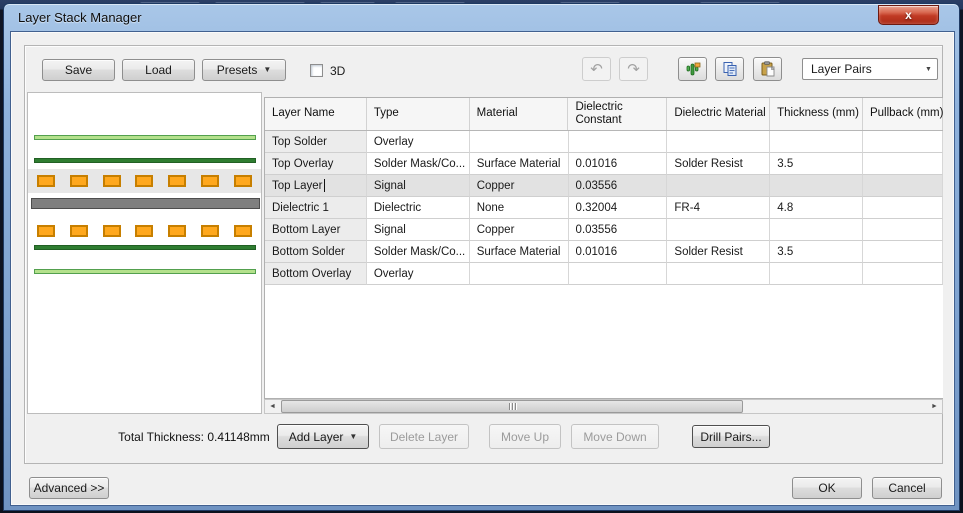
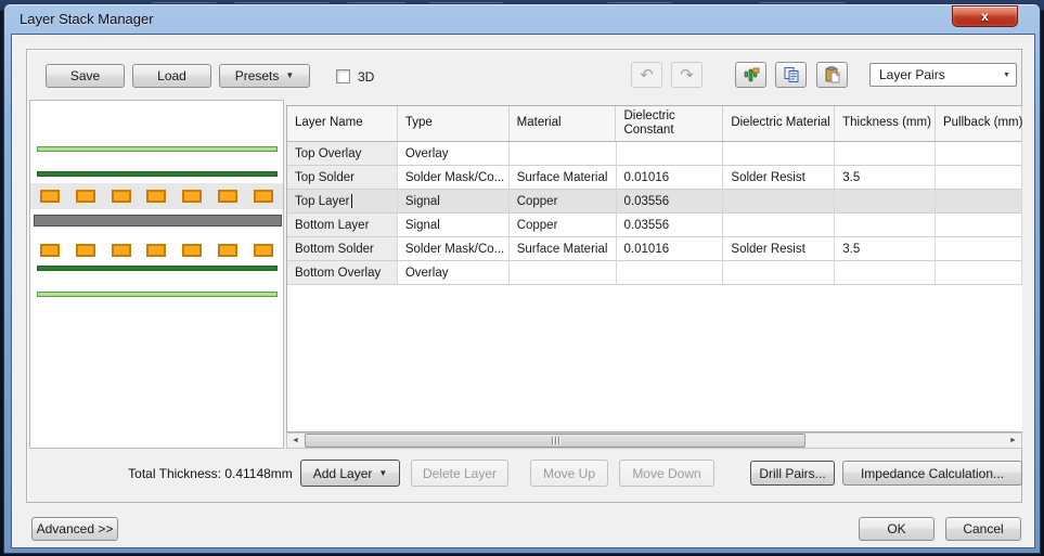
  Layer Stack Manager
  x
  Save
  Load
  Presets
  ▼
  3D
  ↶
  ↷
  Layer Pairs
  Layer Name
  Type
  Material
  Dielectric Constant
  Dielectric Material
  Thickness (mm)
  Pullback (mm)
- Top Solder
+ Top Overlay
  Overlay
- Top Overlay
+ Top Solder
  Solder Mask/Co...
  Surface Material
  0.01016
  Solder Resist
  3.5
  Top Layer
  Signal
  Copper
  0.03556
- Dielectric 1
- Dielectric
- None
- 0.32004
- FR-4
- 4.8
  Bottom Layer
  Signal
  Copper
  0.03556
  Bottom Solder
  Solder Mask/Co...
  Surface Material
  0.01016
  Solder Resist
  3.5
  Bottom Overlay
  Overlay
  Total Thickness: 0.41148mm
  Add Layer
  ▼
  Delete Layer
  Move Up
  Move Down
  Drill Pairs...
+ Impedance Calculation...
  Advanced >>
  OK
  Cancel
